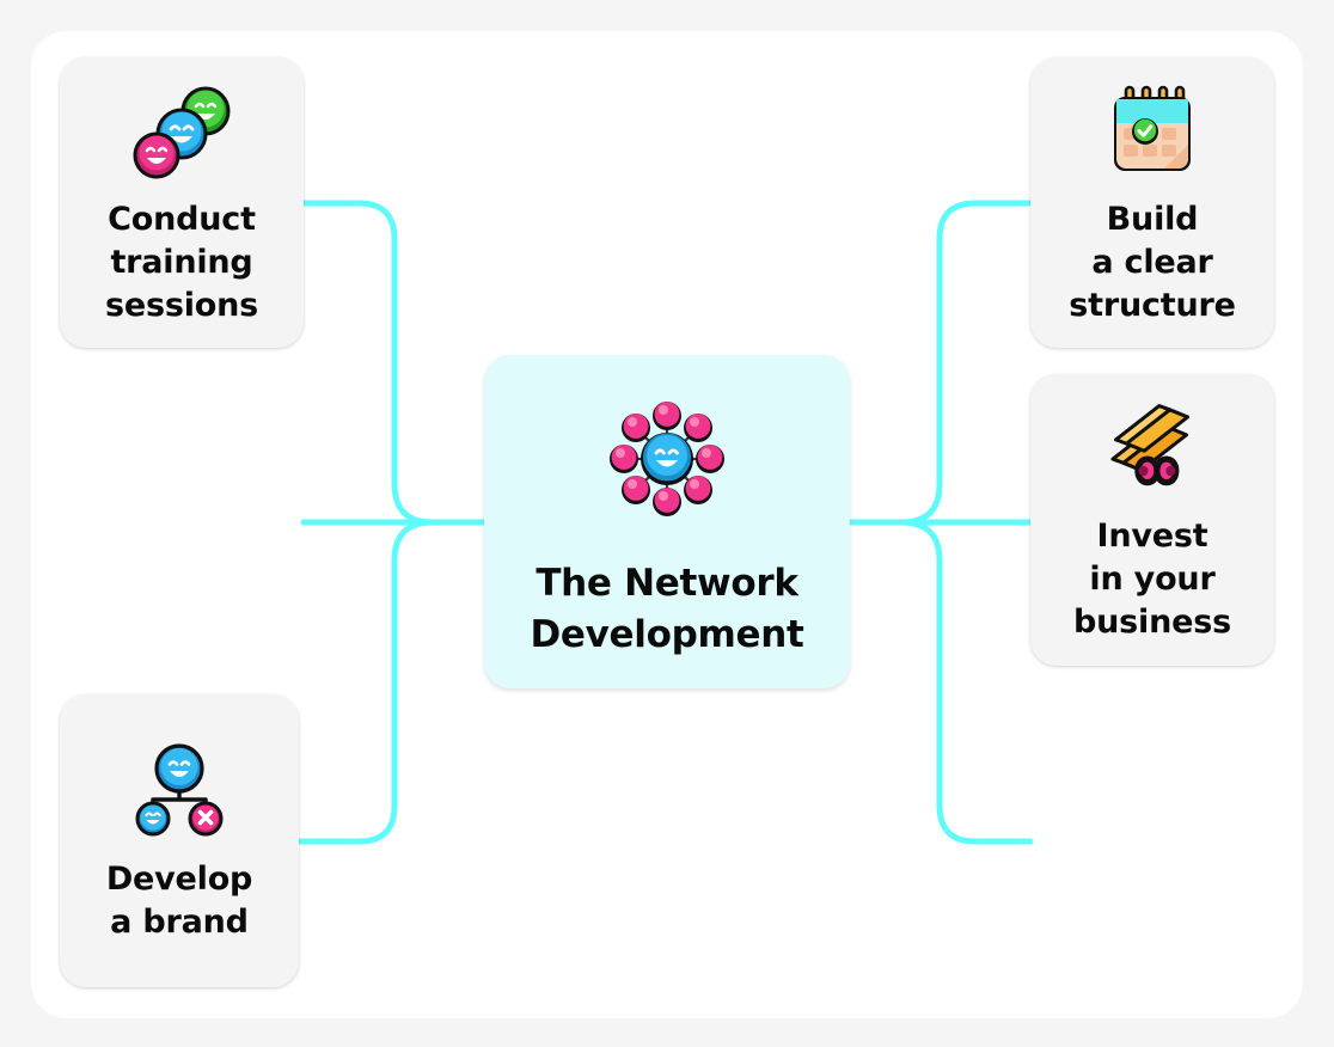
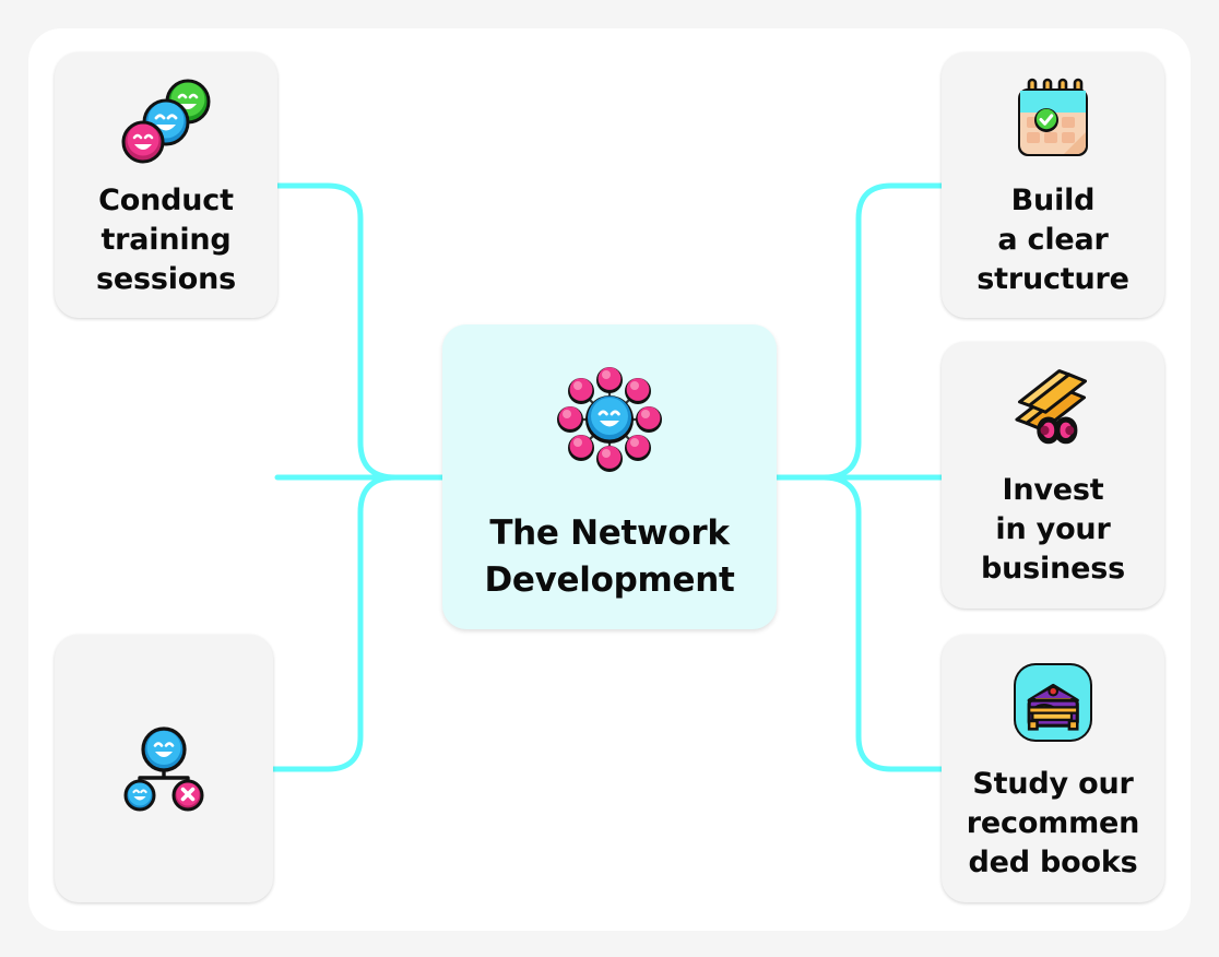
  Conduct
  training
  sessions
- Develop
- a brand
  The Network
  Development
  Build
  a clear
  structure
  Invest
  in your
  business
+ Study our
+ recommen
+ ded books
